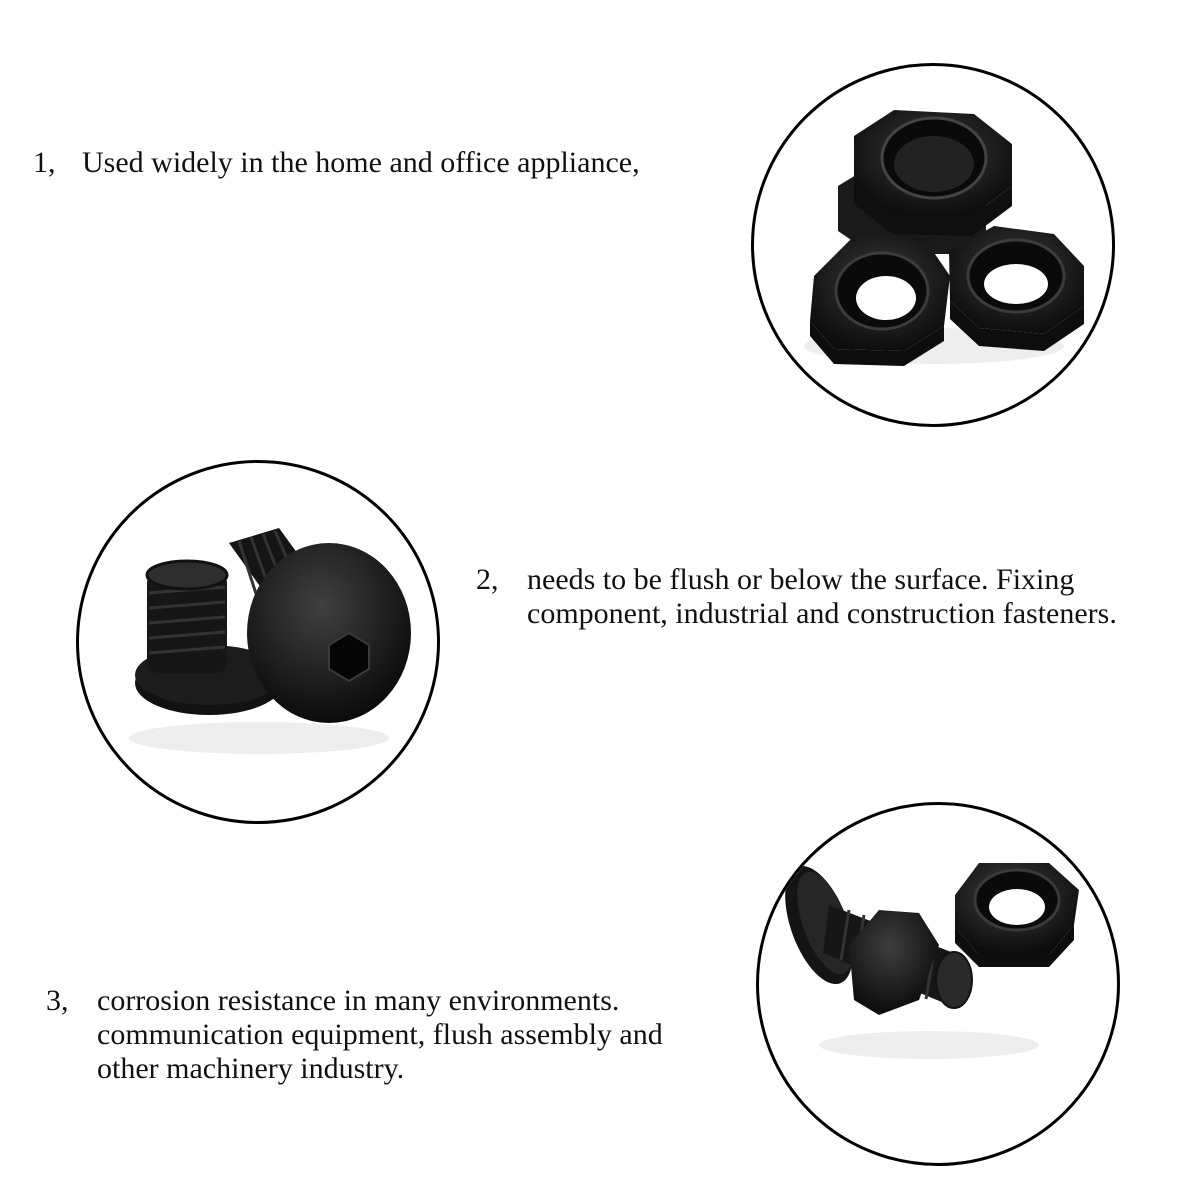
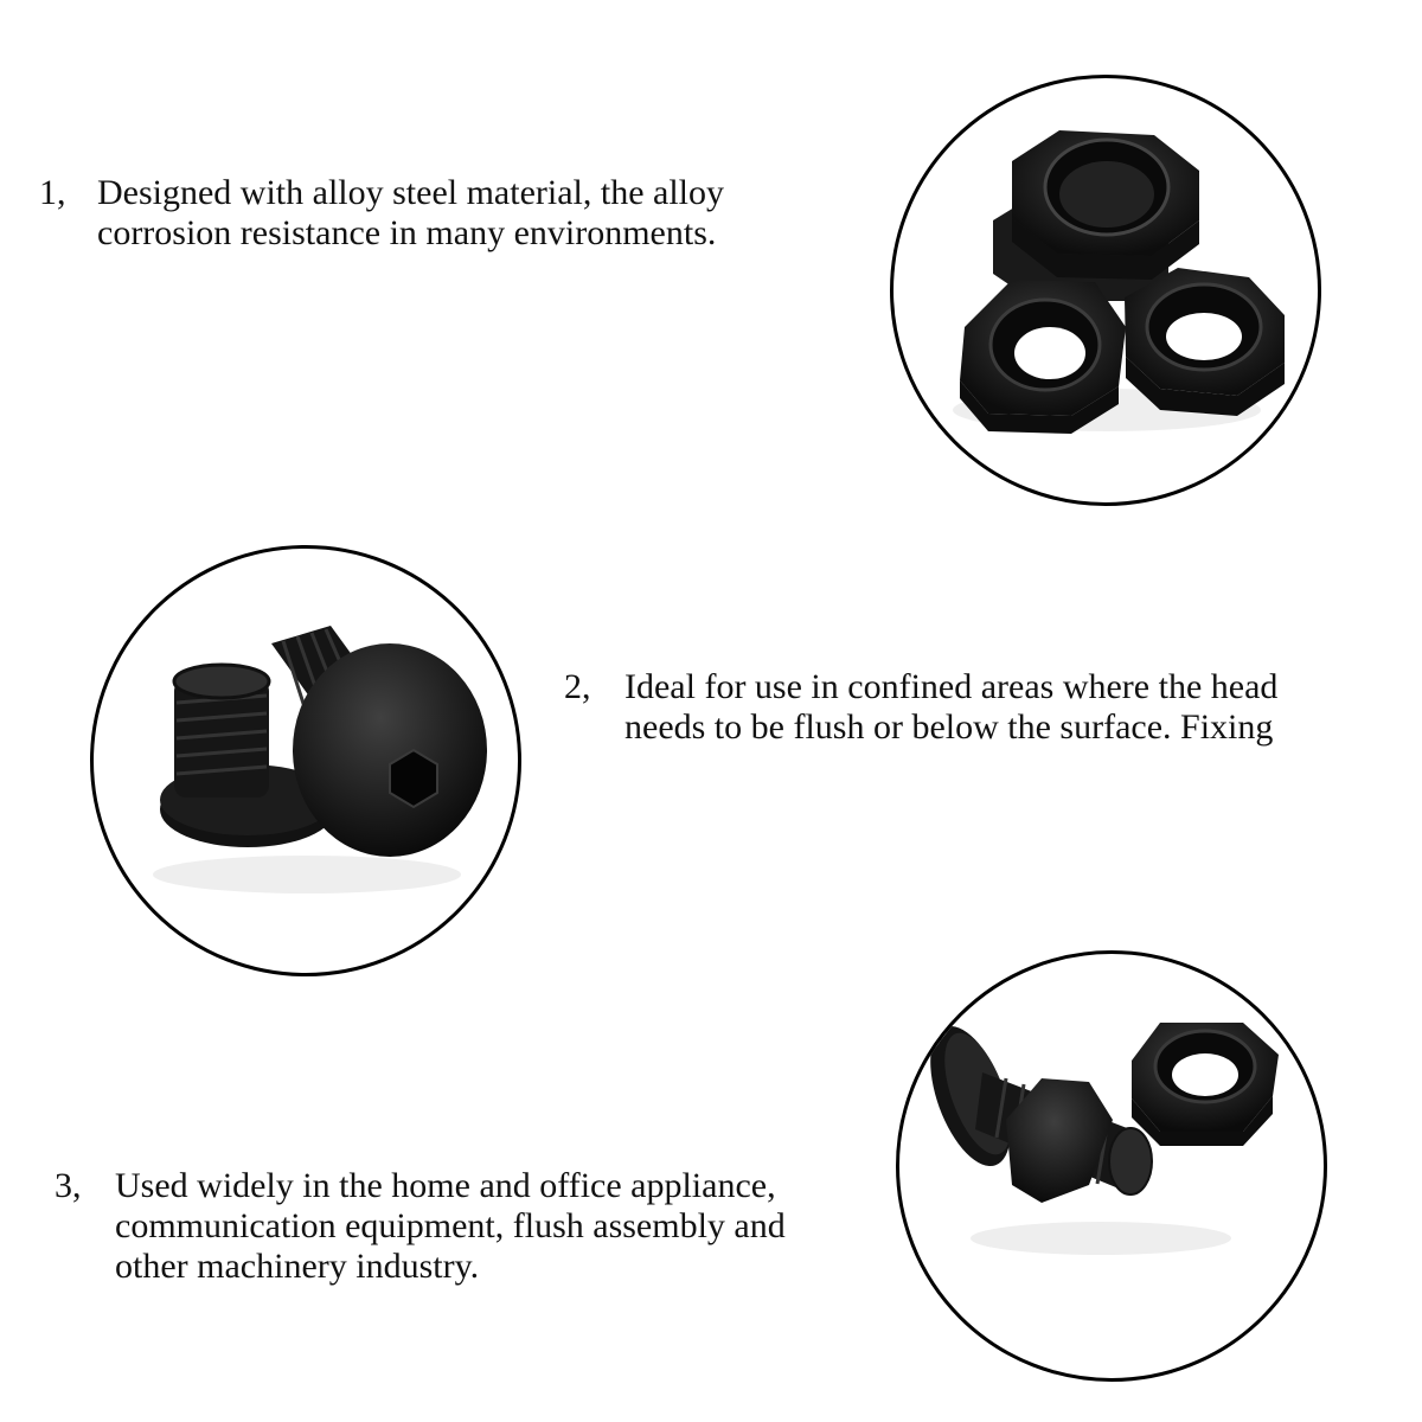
  1,
+ Designed with alloy steel material, the alloy
- Used widely in the home and office appliance,
+ corrosion resistance in many environments.
  2,
+ Ideal for use in confined areas where the head
  needs to be flush or below the surface. Fixing
- component, industrial and construction fasteners.
  3,
- corrosion resistance in many environments.
+ Used widely in the home and office appliance,
  communication equipment, flush assembly and
  other machinery industry.
